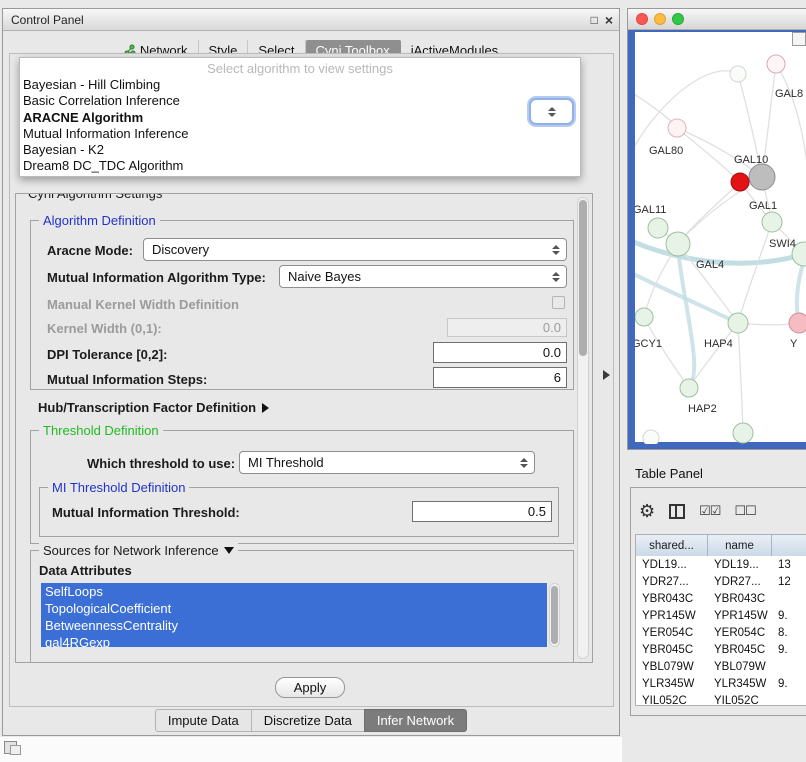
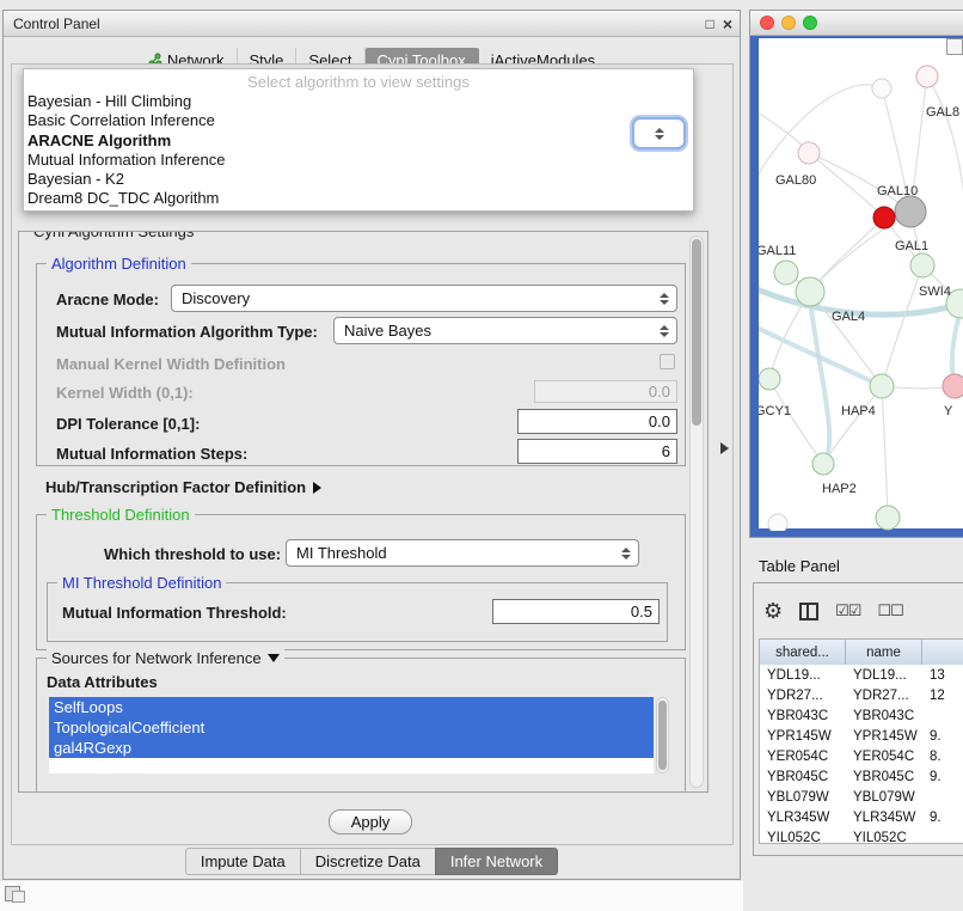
  Control Panel
  □
  ×
  Network
  Style
  Select
  Cyni Toolbox
  jActiveModules
  Select algorithm to view settings
  Bayesian - Hill Climbing
  Basic Correlation Inference
  ARACNE Algorithm
  Mutual Information Inference
  Bayesian - K2
  Dream8 DC_TDC Algorithm
  Cyni Algorithm Settings
  Algorithm Definition
  Aracne Mode:
  Discovery
  Mutual Information Algorithm Type:
  Naive Bayes
  Manual Kernel Width Definition
  Kernel Width (0,1):
  0.0
- DPI Tolerance [0,2]:
+ DPI Tolerance [0,1]:
  0.0
  Mutual Information Steps:
  6
  Hub/Transcription Factor Definition
  Threshold Definition
  Which threshold to use:
  MI Threshold
  MI Threshold Definition
  Mutual Information Threshold:
  0.5
  Sources for Network Inference
  Data Attributes
  SelfLoops
  TopologicalCoefficient
- BetweennessCentrality
  gal4RGexp
  Apply
  Impute Data
  Discretize Data
  Infer Network
  GAL80
  GAL10
  GAL11
  GAL1
  SWI4
  GAL4
  GCY1
  HAP4
  HAP2
  GAL8
  Y
  Table Panel
  ⚙
  ☑☑
  ☐☐
  shared...
  name
  YDL19...
  YDL19...
  13
  YDR27...
  YDR27...
  12
  YBR043C
  YBR043C
  YPR145W
  YPR145W
  9.
  YER054C
  YER054C
  8.
  YBR045C
  YBR045C
  9.
  YBL079W
  YBL079W
  YLR345W
  YLR345W
  9.
  YIL052C
  YIL052C
